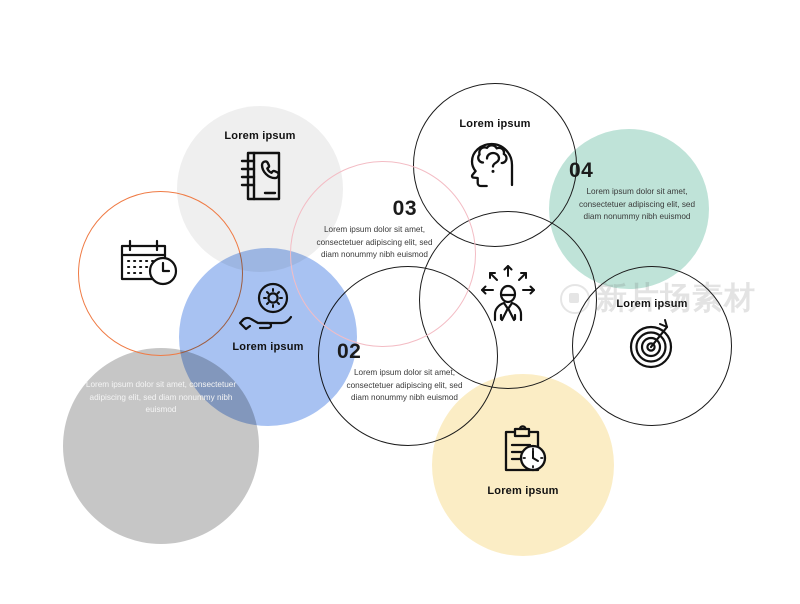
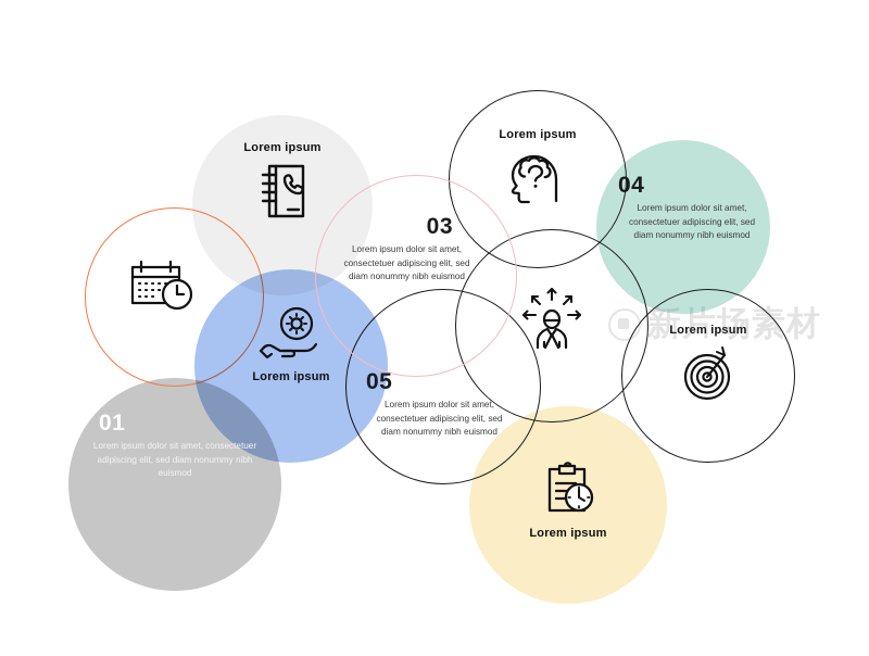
+ 01
  Lorem ipsum dolor sit amet, consectetuer adipiscing elit, sed diam nonummy nibh euismod
- 02
+ 05
  Lorem ipsum dolor sit amet, consectetuer adipiscing elit, sed diam nonummy nibh euismod
  03
  Lorem ipsum dolor sit amet, consectetuer adipiscing elit, sed diam nonummy nibh euismod
  04
  Lorem ipsum dolor sit amet, consectetuer adipiscing elit, sed diam nonummy nibh euismod
  Lorem ipsum
  Lorem ipsum
  Lorem ipsum
  Lorem ipsum
  Lorem ipsum
  新片场素材
